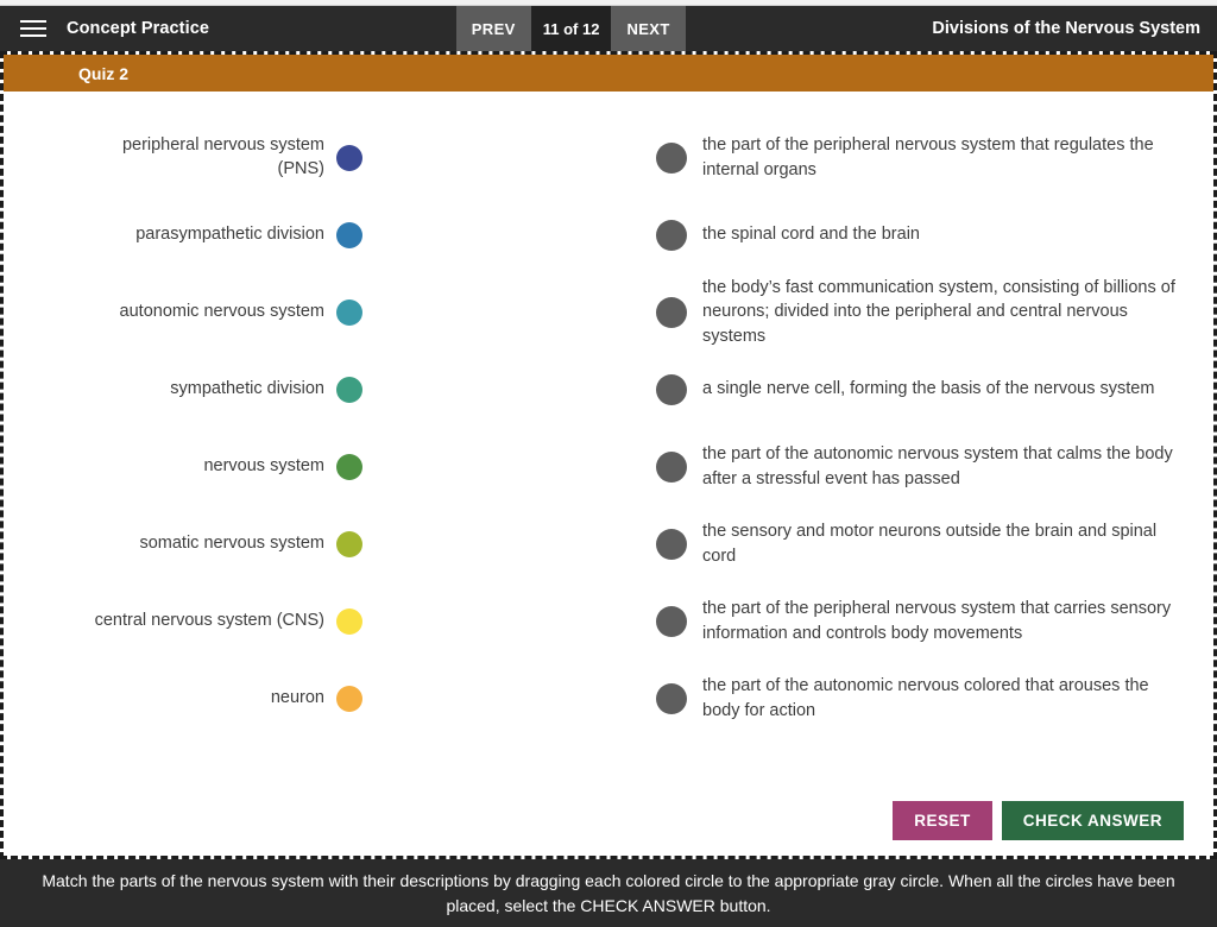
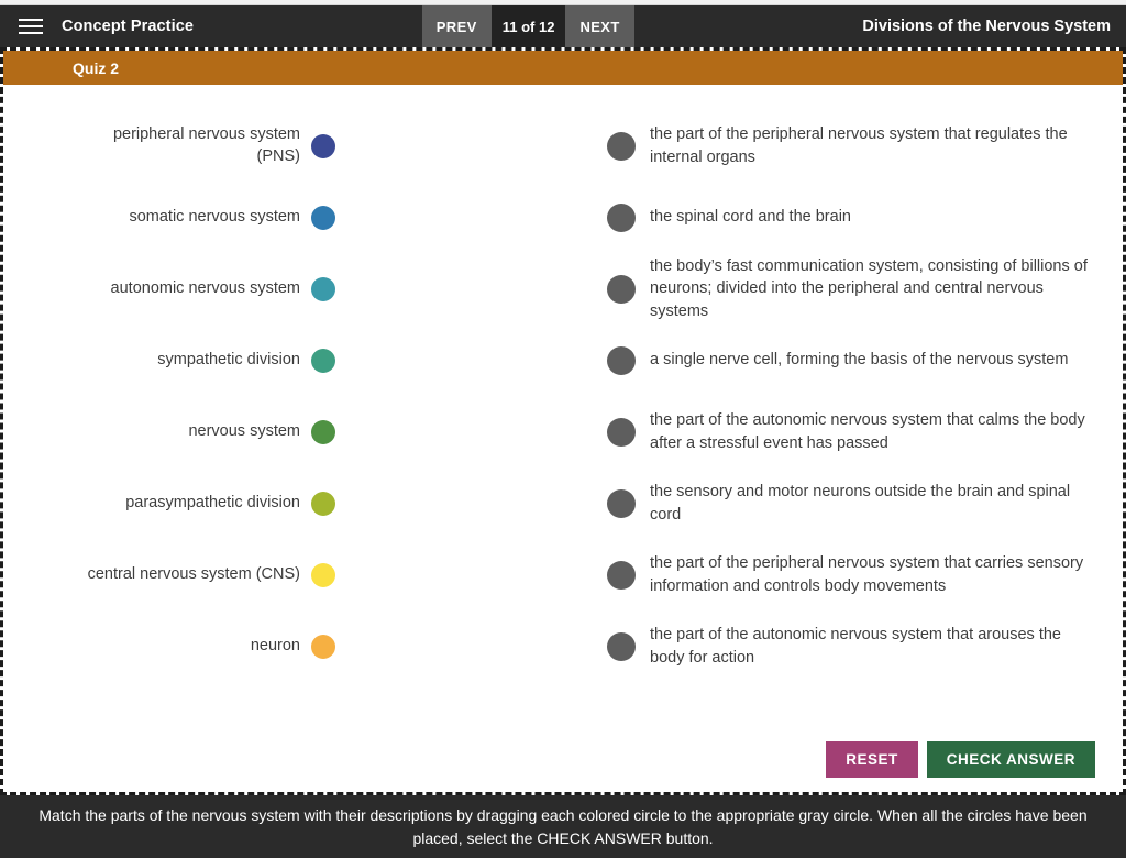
  Concept Practice
  PREV
  11 of 12
  NEXT
  Divisions of the Nervous System
  Quiz 2
  peripheral nervous system (PNS)
- parasympathetic division
+ somatic nervous system
  autonomic nervous system
  sympathetic division
  nervous system
- somatic nervous system
+ parasympathetic division
  central nervous system (CNS)
  neuron
  the part of the peripheral nervous system that regulates the internal organs
  the spinal cord and the brain
  the body’s fast communication system, consisting of billions of neurons; divided into the peripheral and central nervous systems
  a single nerve cell, forming the basis of the nervous system
  the part of the autonomic nervous system that calms the body after a stressful event has passed
  the sensory and motor neurons outside the brain and spinal cord
  the part of the peripheral nervous system that carries sensory information and controls body movements
- the part of the autonomic nervous colored that arouses the body for action
+ the part of the autonomic nervous system that arouses the body for action
  RESET
  CHECK ANSWER
  Match the parts of the nervous system with their descriptions by dragging each colored circle to the appropriate gray circle. When all the circles have been placed, select the CHECK ANSWER button.
